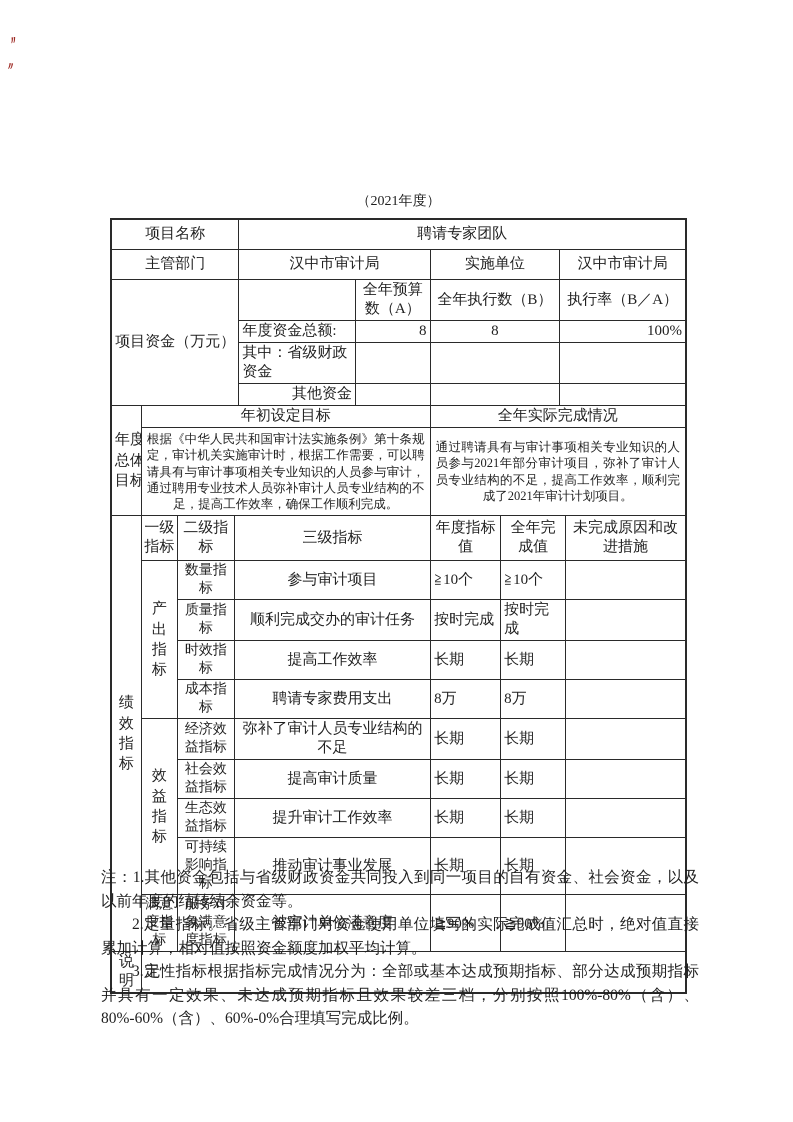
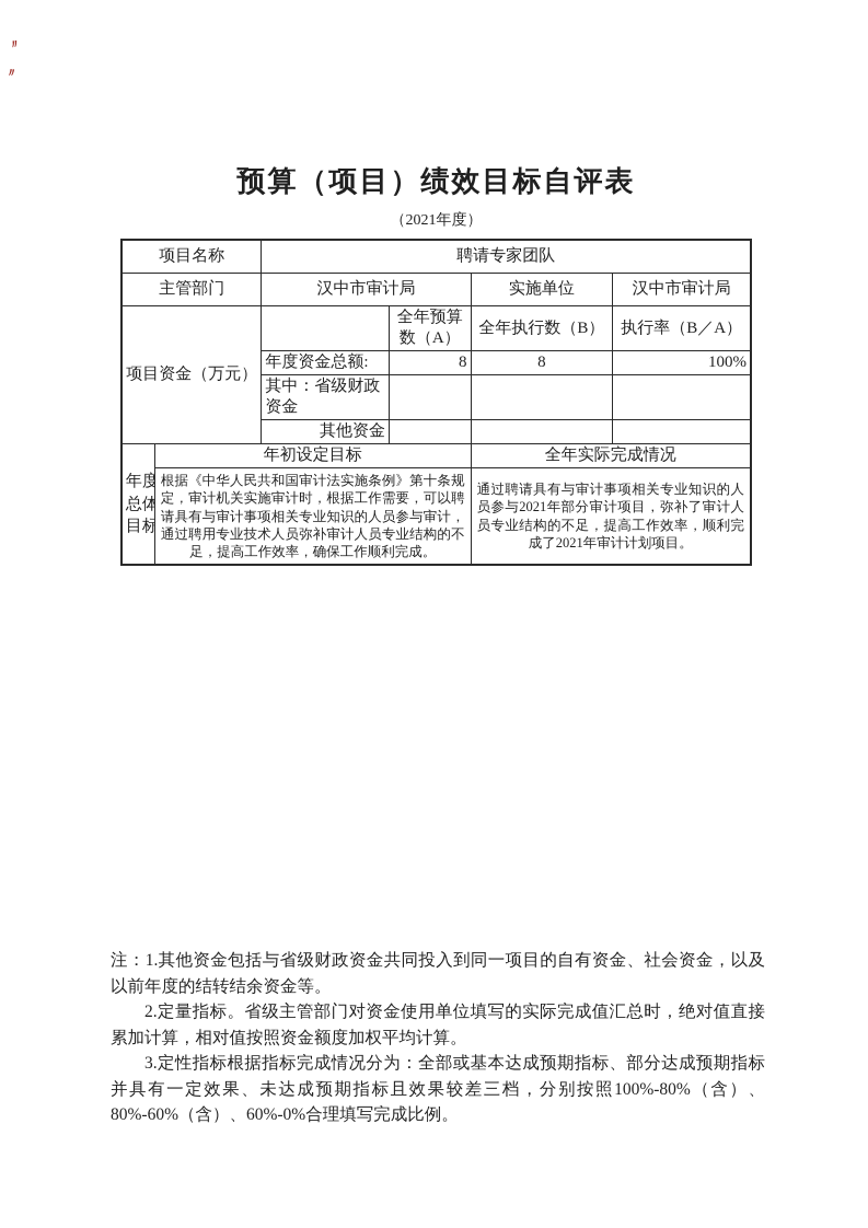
+ 预算（项目）绩效目标自评表
  （2021年度）
  项目名称	聘请专家团队
  主管部门	汉中市审计局	实施单位	汉中市审计局
  项目资金（万元）		全年预算数（A）	全年执行数（B）	执行率（B／A）
  年度资金总额:	8	8	100%
  其中：省级财政资金
  其他资金
  年度总体目标	年初设定目标	全年实际完成情况
  根据《中华人民共和国审计法实施条例》第十条规定，审计机关实施审计时，根据工作需要，可以聘请具有与审计事项相关专业知识的人员参与审计，通过聘用专业技术人员弥补审计人员专业结构的不足，提高工作效率，确保工作顺利完成。	通过聘请具有与审计事项相关专业知识的人员参与2021年部分审计项目，弥补了审计人员专业结构的不足，提高工作效率，顺利完成了2021年审计计划项目。
- 绩效指标	一级指标	二级指标	三级指标	年度指标值	全年完成值	未完成原因和改进措施
- 产出指标	数量指标	参与审计项目	≧10个	≧10个
- 质量指标	顺利完成交办的审计任务	按时完成	按时完成
- 时效指标	提高工作效率	长期	长期
- 成本指标	聘请专家费用支出	8万	8万
- 效益指标	经济效益指标	弥补了审计人员专业结构的不足	长期	长期
- 社会效益指标	提高审计质量	长期	长期
- 生态效益指标	提升审计工作效率	长期	长期
- 可持续影响指标	推动审计事业发展	长期	长期
- 满意度指标	服务对象满意度指标	被审计单位满意度	≧90%	≧90%
- 说明	无
  注：1.其他资金包括与省级财政资金共同投入到同一项目的自有资金、社会资金，以及以前年度的结转结余资金等。
  2.定量指标。省级主管部门对资金使用单位填写的实际完成值汇总时，绝对值直接累加计算，相对值按照资金额度加权平均计算。
  3.定性指标根据指标完成情况分为：全部或基本达成预期指标、部分达成预期指标并具有一定效果、未达成预期指标且效果较差三档，分别按照100%-80%（含）、80%-60%（含）、60%-0%合理填写完成比例。
